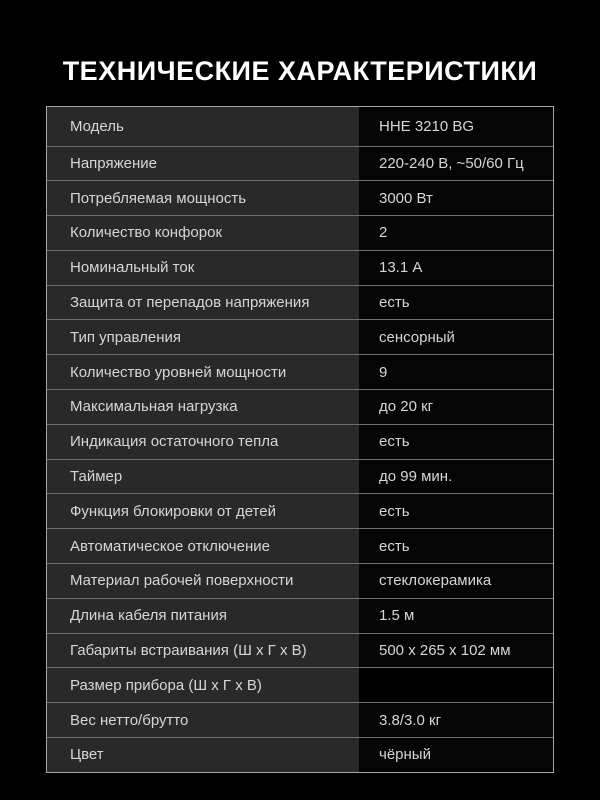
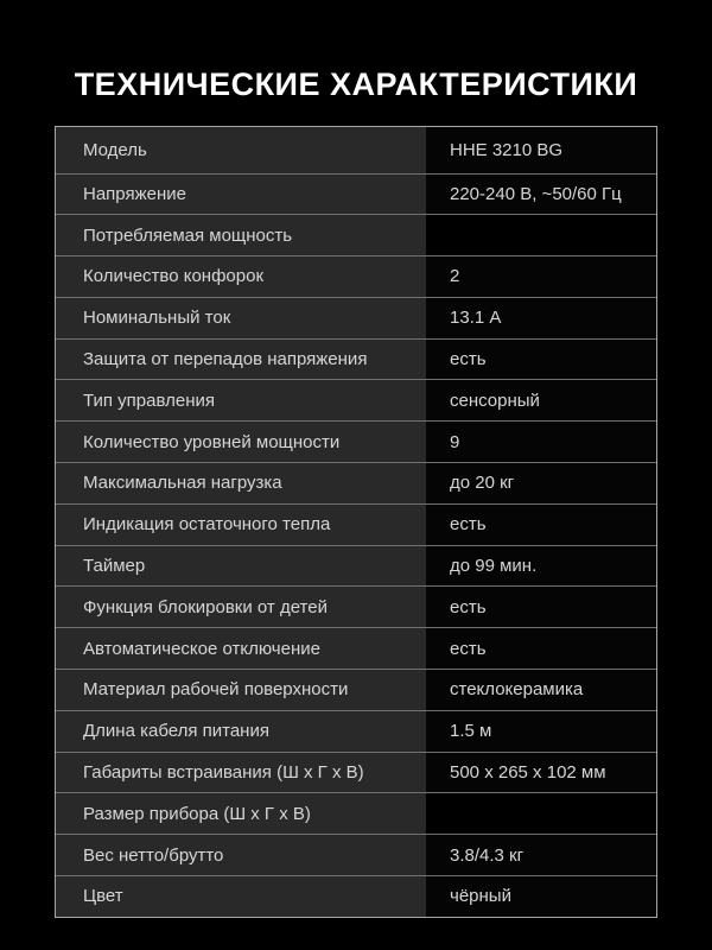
  ТЕХНИЧЕСКИЕ ХАРАКТЕРИСТИКИ
  Модель
  HHE 3210 BG
  Напряжение
  220-240 В, ~50/60 Гц
  Потребляемая мощность
- 3000 Вт
  Количество конфорок
  2
  Номинальный ток
  13.1 А
  Защита от перепадов напряжения
  есть
  Тип управления
  сенсорный
  Количество уровней мощности
  9
  Максимальная нагрузка
  до 20 кг
  Индикация остаточного тепла
  есть
  Таймер
  до 99 мин.
  Функция блокировки от детей
  есть
  Автоматическое отключение
  есть
  Материал рабочей поверхности
  стеклокерамика
  Длина кабеля питания
  1.5 м
  Габариты встраивания (Ш х Г х В)
  500 х 265 х 102 мм
  Размер прибора (Ш х Г х В)
  Вес нетто/брутто
- 3.8/3.0 кг
+ 3.8/4.3 кг
  Цвет
  чёрный
